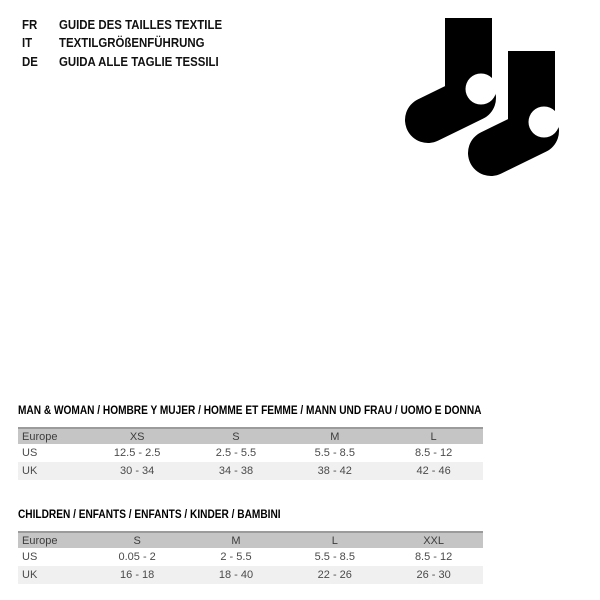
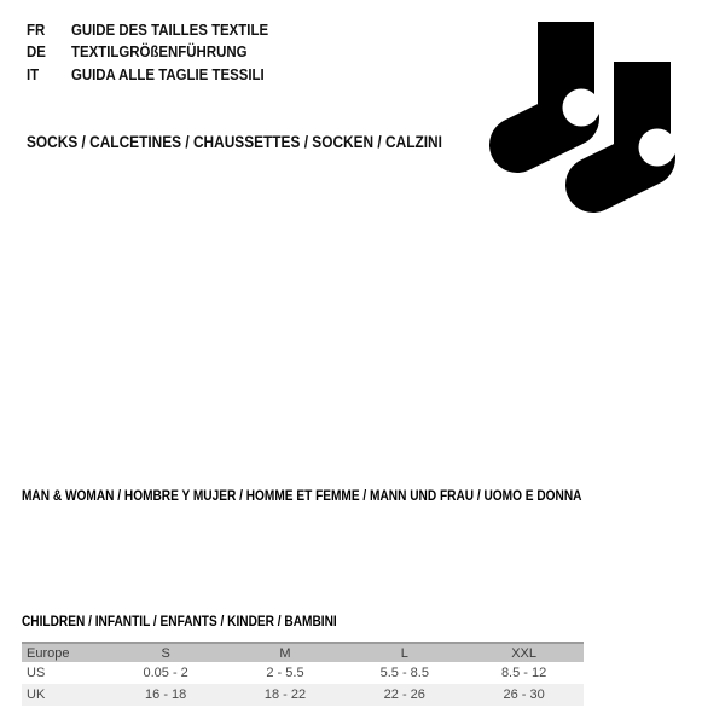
  FR
  GUIDE DES TAILLES TEXTILE
- IT
+ DE
  TEXTILGRÖßENFÜHRUNG
- DE
+ IT
  GUIDA ALLE TAGLIE TESSILI
+ SOCKS / CALCETINES / CHAUSSETTES / SOCKEN / CALZINI
  MAN & WOMAN / HOMBRE Y MUJER / HOMME ET FEMME / MANN UND FRAU / UOMO E DONNA
- Europe	XS	S	M	L
- US	12.5 - 2.5	2.5 - 5.5	5.5 - 8.5	8.5 - 12
- UK	30 - 34	34 - 38	38 - 42	42 - 46
- CHILDREN / ENFANTS / ENFANTS / KINDER / BAMBINI
+ CHILDREN / INFANTIL / ENFANTS / KINDER / BAMBINI
  Europe	S	M	L	XXL
  US	0.05 - 2	2 - 5.5	5.5 - 8.5	8.5 - 12
- UK	16 - 18	18 - 40	22 - 26	26 - 30
+ UK	16 - 18	18 - 22	22 - 26	26 - 30
